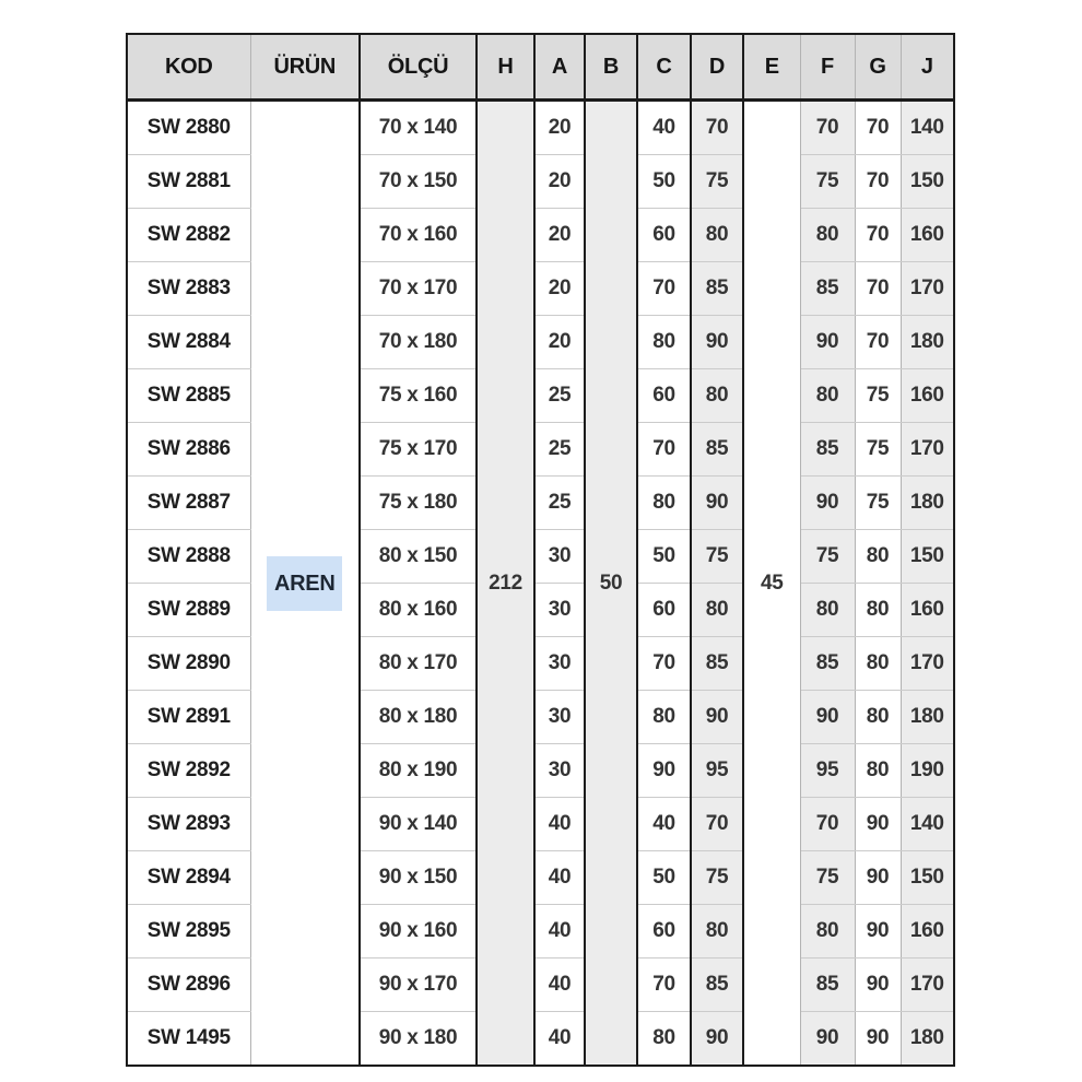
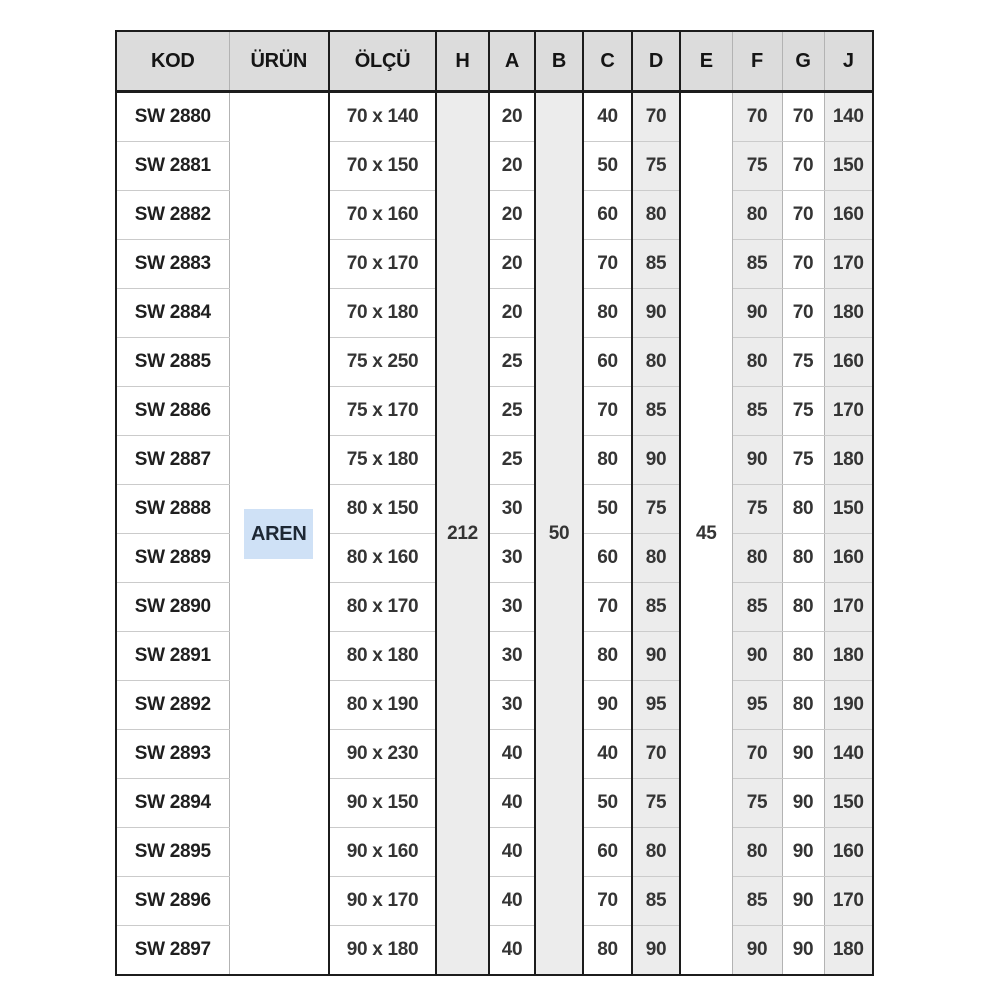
  KOD	ÜRÜN	ÖLÇÜ	H	A	B	C	D	E	F	G	J
  SW 2880	AREN	70 x 140	212	20	50	40	70	45	70	70	140
  SW 2881	70 x 150	20	50	75	75	70	150
  SW 2882	70 x 160	20	60	80	80	70	160
  SW 2883	70 x 170	20	70	85	85	70	170
  SW 2884	70 x 180	20	80	90	90	70	180
- SW 2885	75 x 160	25	60	80	80	75	160
+ SW 2885	75 x 250	25	60	80	80	75	160
  SW 2886	75 x 170	25	70	85	85	75	170
  SW 2887	75 x 180	25	80	90	90	75	180
  SW 2888	80 x 150	30	50	75	75	80	150
  SW 2889	80 x 160	30	60	80	80	80	160
  SW 2890	80 x 170	30	70	85	85	80	170
  SW 2891	80 x 180	30	80	90	90	80	180
  SW 2892	80 x 190	30	90	95	95	80	190
- SW 2893	90 x 140	40	40	70	70	90	140
+ SW 2893	90 x 230	40	40	70	70	90	140
  SW 2894	90 x 150	40	50	75	75	90	150
  SW 2895	90 x 160	40	60	80	80	90	160
  SW 2896	90 x 170	40	70	85	85	90	170
- SW 1495	90 x 180	40	80	90	90	90	180
+ SW 2897	90 x 180	40	80	90	90	90	180
